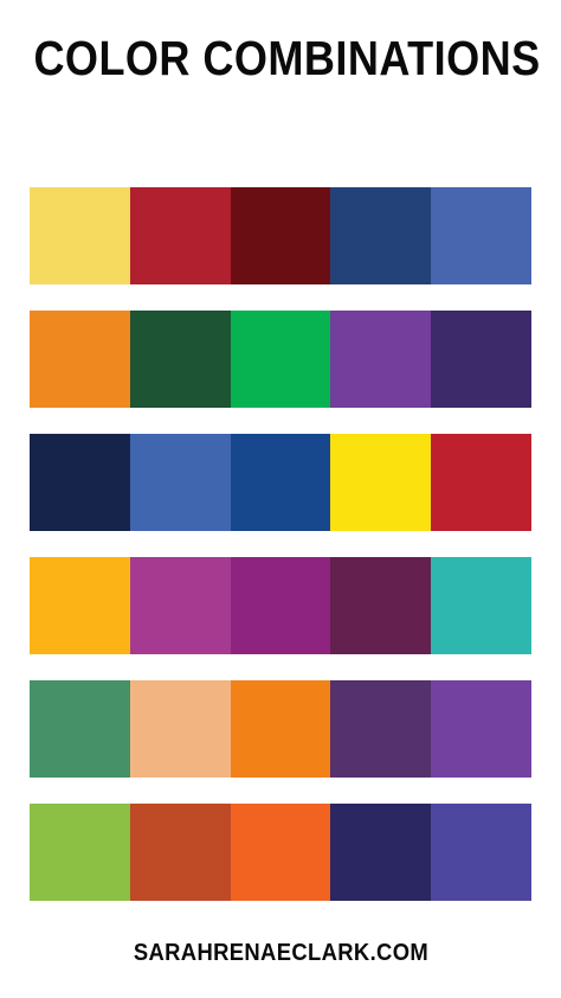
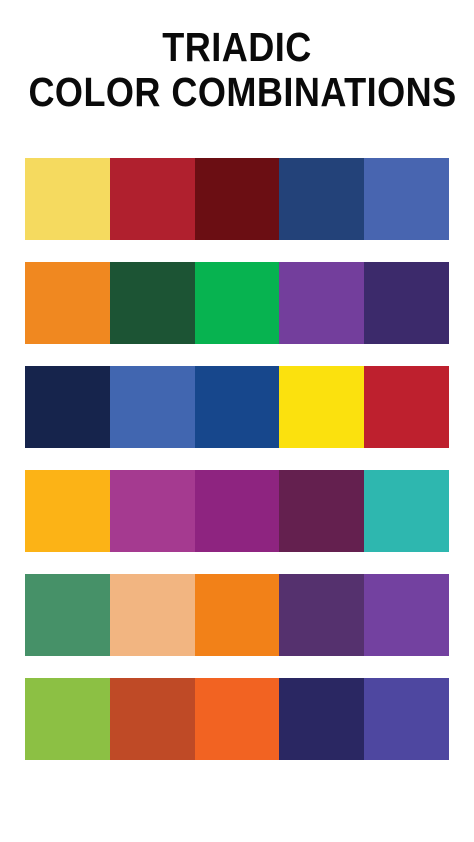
+ TRIADIC
  COLOR COMBINATIONS
- SARAHRENAECLARK.COM
